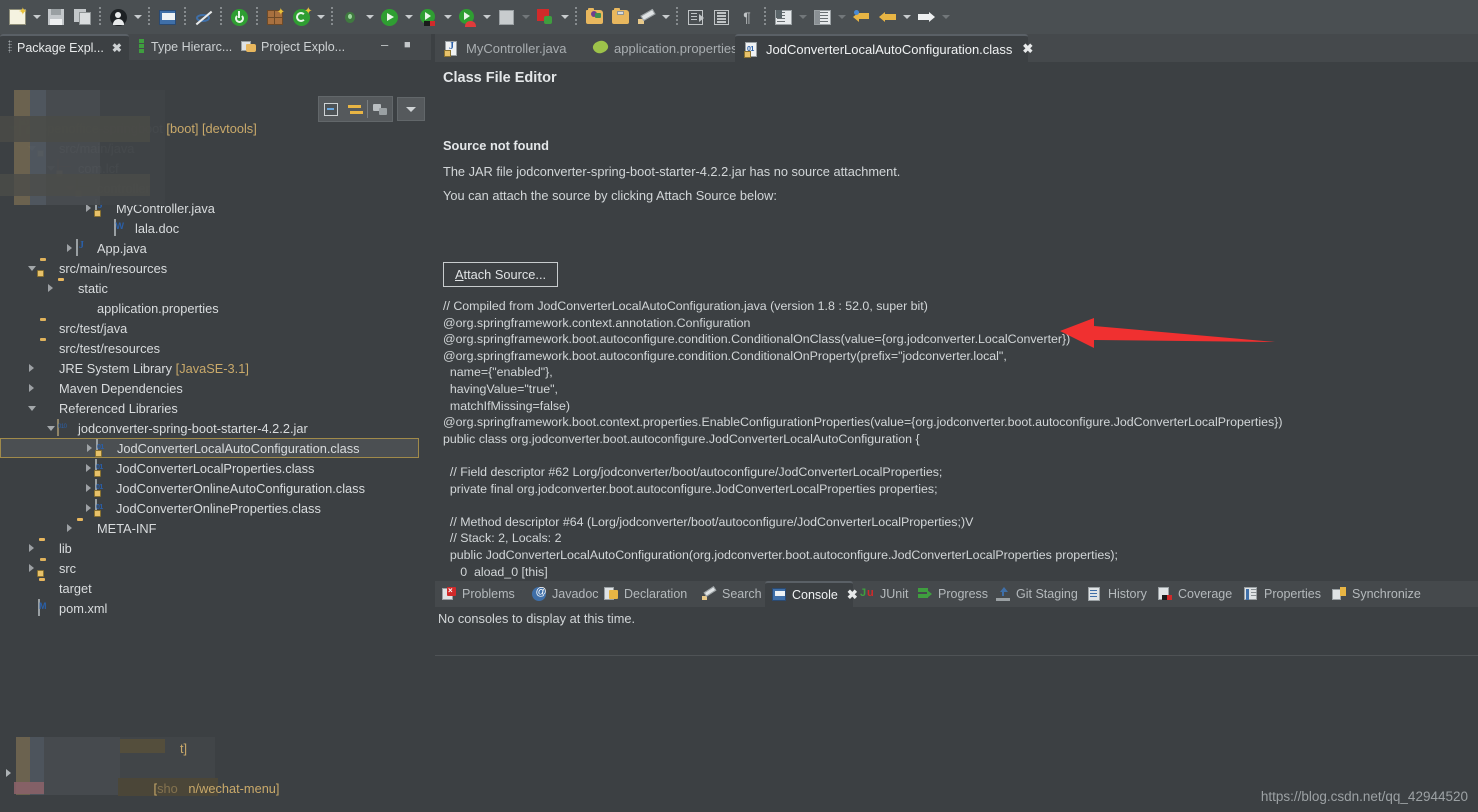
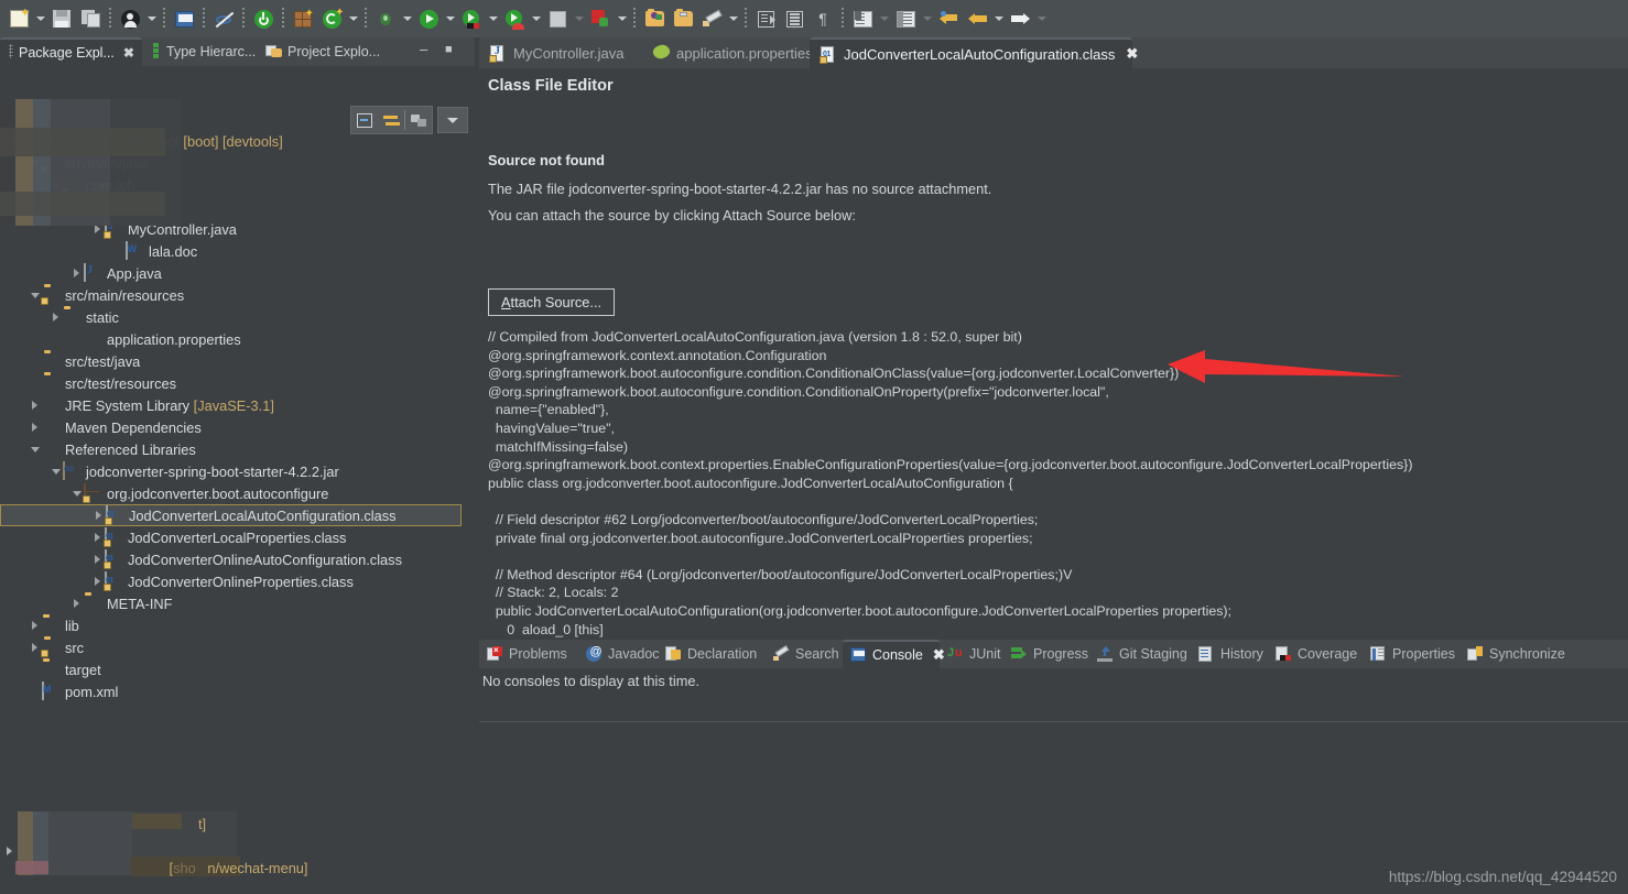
  ✦
  ✦
  ✦
  ¶
  Package Expl...
  ✖
  Type Hierarc...
  Project Explo...
  –
  ■
  MyController.java
  lala.doc
  App.java
  src/main/resources
  static
  application.properties
  src/test/java
  src/test/resources
  JRE System Library [JavaSE-3.1]
  Maven Dependencies
  Referenced Libraries
  jodconverter-spring-boot-starter-4.2.2.jar
+ org.jodconverter.boot.autoconfigure
  JodConverterLocalAutoConfiguration.class
  JodConverterLocalProperties.class
  JodConverterOnlineAutoConfiguration.class
  JodConverterOnlineProperties.class
  META-INF
  lib
  src
  target
  pom.xml
  t]
  [sho n/wechat-menu]
  J
  MyController.java
  application.propertie
  JodConverterLocalAutoConfiguration.class
  ✖
  Class File Editor
  Source not found
  The JAR file jodconverter-spring-boot-starter-4.2.2.jar has no source attachment.
  You can attach the source by clicking Attach Source below:
  Attach Source...
  // Compiled from JodConverterLocalAutoConfiguration.java (version 1.8 : 52.0, super bit)
  @org.springframework.context.annotation.Configuration
  @org.springframework.boot.autoconfigure.condition.ConditionalOnClass(value={org.jodconverter.LocalConverter})
  @org.springframework.boot.autoconfigure.condition.ConditionalOnProperty(prefix="jodconverter.local",
  name={"enabled"},
  havingValue="true",
  matchIfMissing=false)
  @org.springframework.boot.context.properties.EnableConfigurationProperties(value={org.jodconverter.boot.autoconfigure.JodConverterLocalProperties})
  public class org.jodconverter.boot.autoconfigure.JodConverterLocalAutoConfiguration {
  // Field descriptor #62 Lorg/jodconverter/boot/autoconfigure/JodConverterLocalProperties;
  private final org.jodconverter.boot.autoconfigure.JodConverterLocalProperties properties;
  // Method descriptor #64 (Lorg/jodconverter/boot/autoconfigure/JodConverterLocalProperties;)V
  // Stack: 2, Locals: 2
  public JodConverterLocalAutoConfiguration(org.jodconverter.boot.autoconfigure.JodConverterLocalProperties properties);
  0 aload_0 [this]
  ×
  Problems
  @
  Javadoc
  Declaration
  Search
  Console
  ✖
  J
  u
  JUnit
  Progress
  Git Staging
  History
  Coverage
  Properties
  Synchronize
  No consoles to display at this time.
  https://blog.csdn.net/qq_42944520
